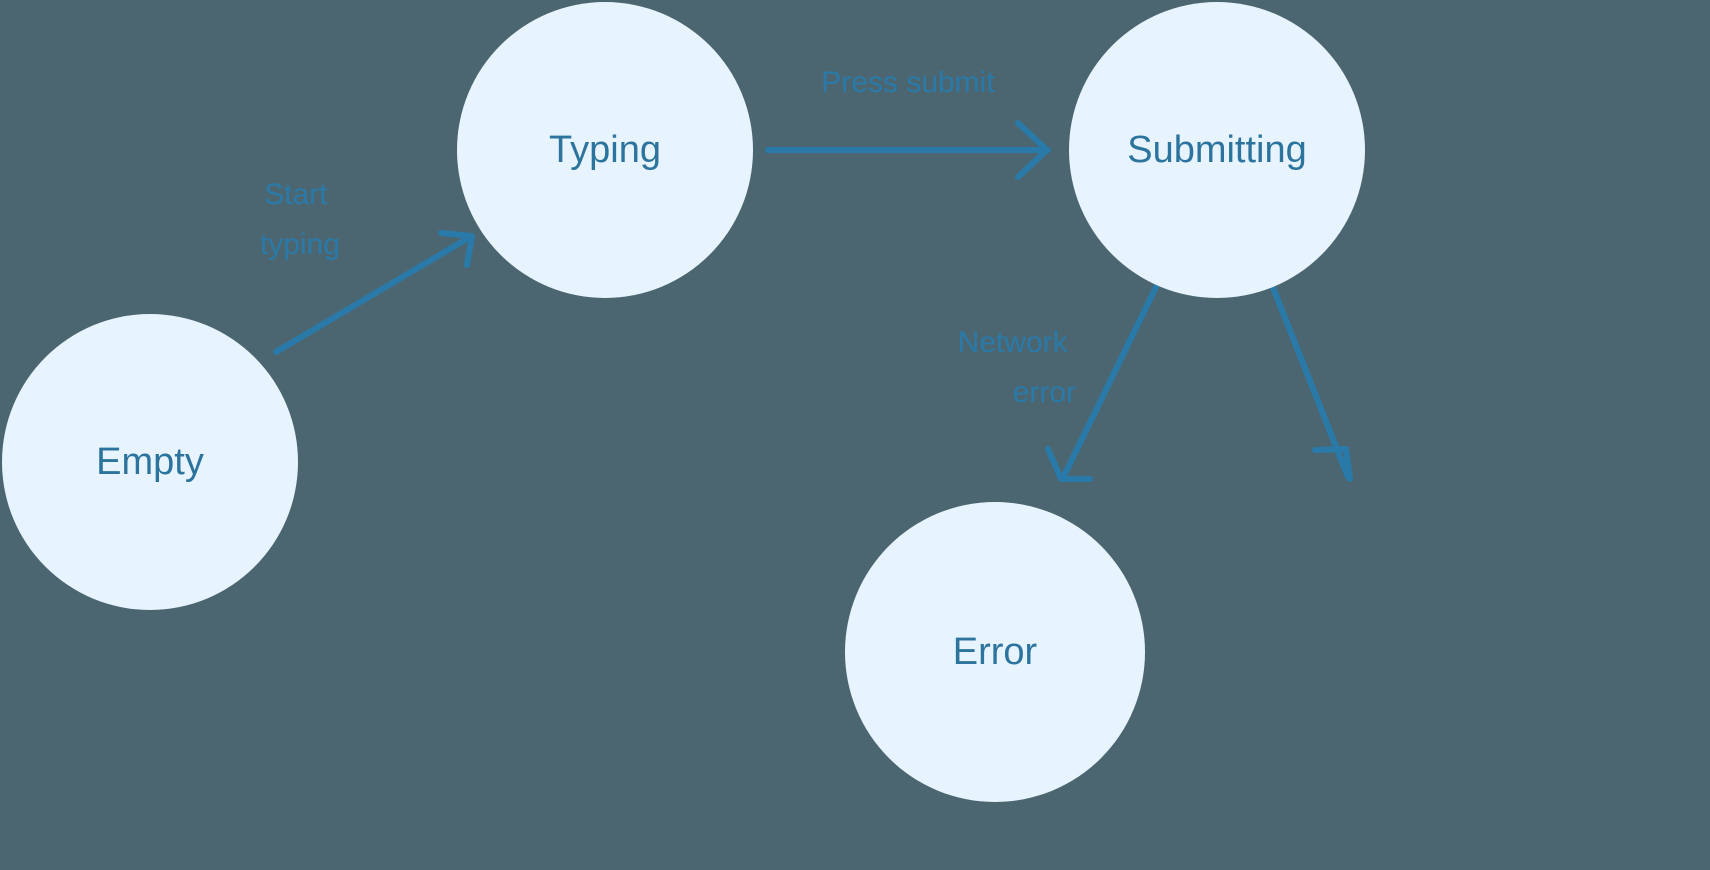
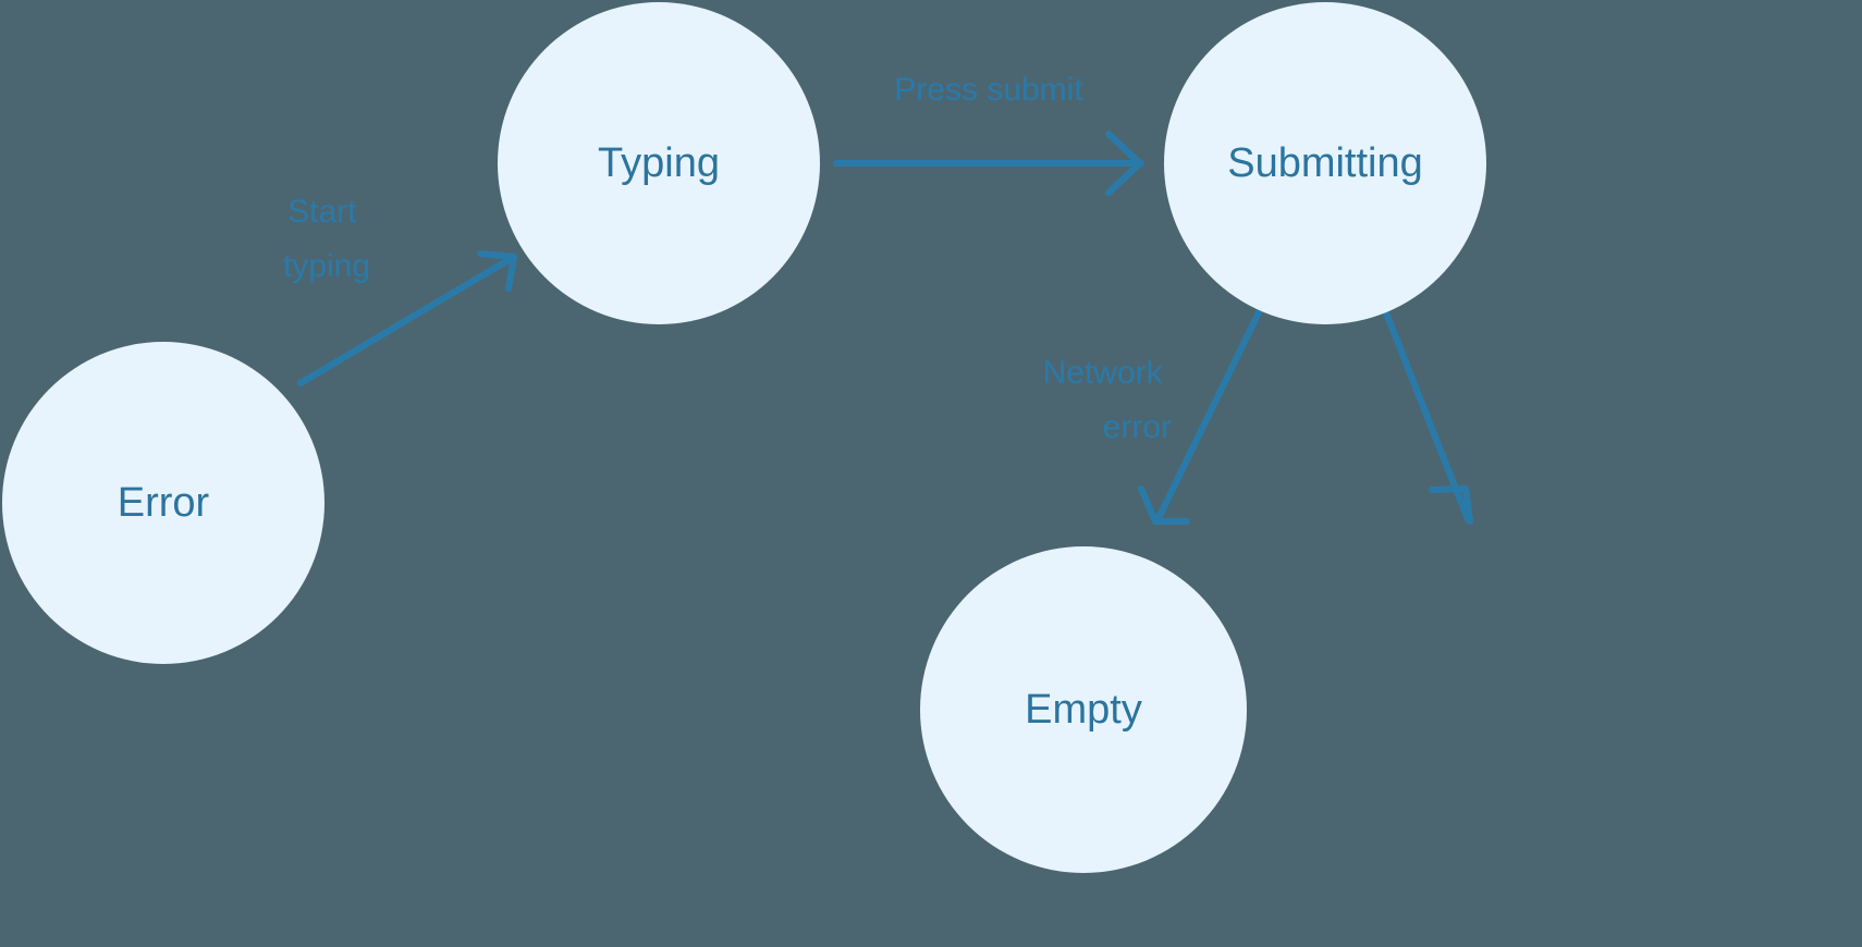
  Start typing
  Press submit
  Network error
- Empty
+ Error
  Typing
  Submitting
- Error
+ Empty
